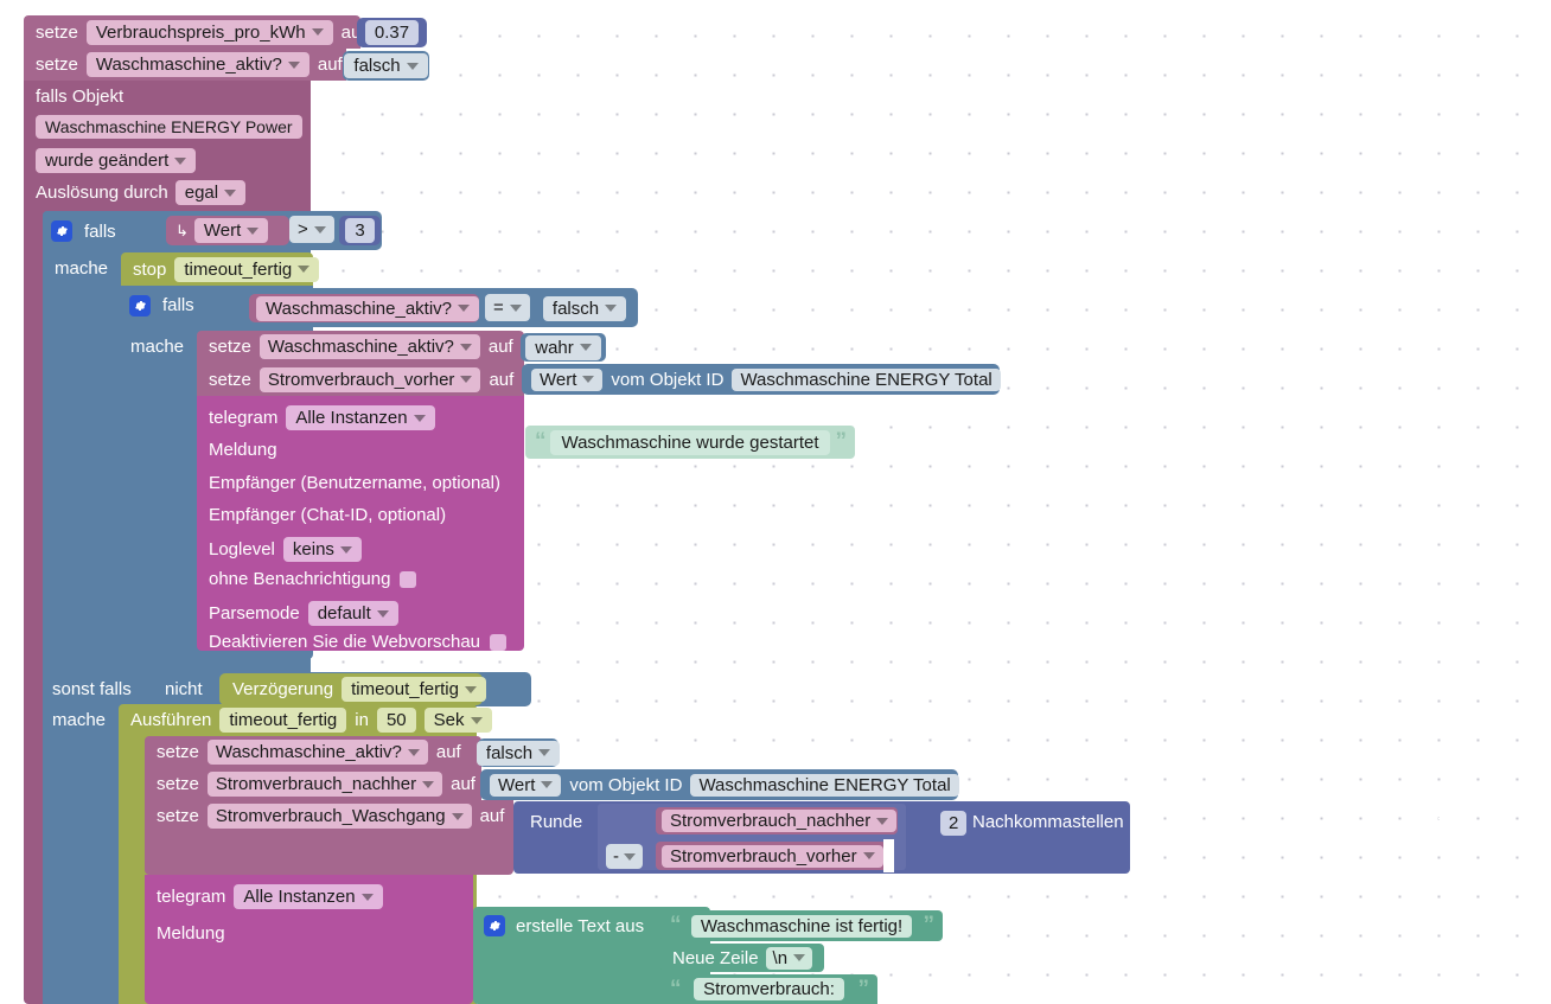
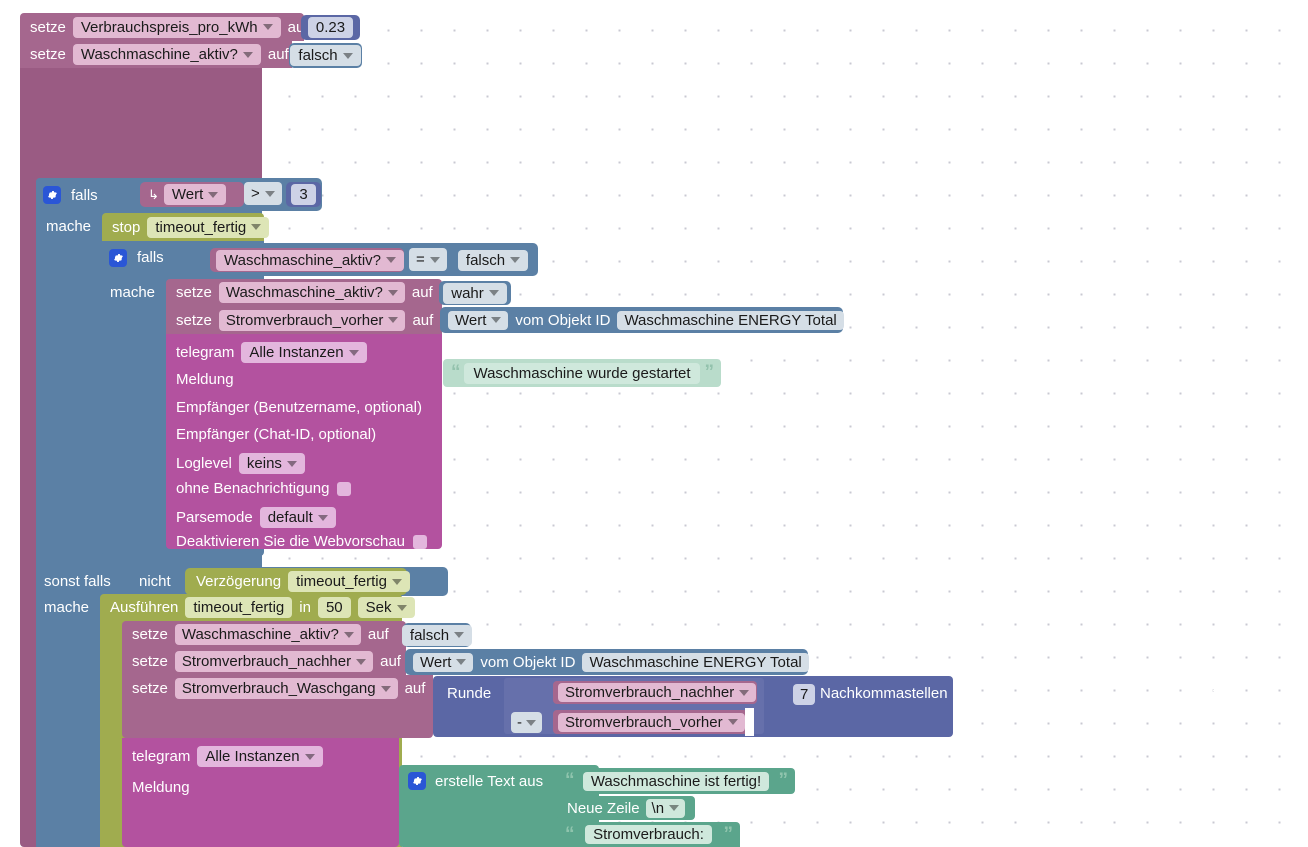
  setze
  Verbrauchspreis_pro_kWh
- 0.37
+ 0.23
  setze
  Waschmaschine_aktiv?
  auf
  falsch
- falls Objekt
- Waschmaschine ENERGY Power
- wurde geändert
- Auslösung durch
- egal
  falls
  ↳
  Wert
  >
  3
  mache
  stop
  timeout_fertig
  falls
  Waschmaschine_aktiv?
  =
  falsch
  mache
  setze
  Waschmaschine_aktiv?
  auf
  wahr
  setze
  Stromverbrauch_vorher
  auf
  Wert
  vom Objekt ID
  Waschmaschine ENERGY Total
  telegram
  Alle Instanzen
  Meldung
  Empfänger (Benutzername, optional)
  Empfänger (Chat-ID, optional)
  Loglevel
  keins
  ohne Benachrichtigung
  Parsemode
  default
  Deaktivieren Sie die Webvorschau
  “
  Waschmaschine wurde gestartet
  ”
  sonst falls
  nicht
  Verzögerung
  timeout_fertig
  mache
  Ausführen
  timeout_fertig
  in
  50
  Sek
  setze
  Waschmaschine_aktiv?
  auf
  falsch
  setze
  Stromverbrauch_nachher
  auf
  Wert
  vom Objekt ID
  Waschmaschine ENERGY Total
  setze
  Stromverbrauch_Waschgang
  auf
  Runde
  auf
  Stromverbrauch_nachher
  -
  Stromverbrauch_vorher
- 2
+ 7
  Nachkommastellen
  telegram
  Alle Instanzen
  Meldung
  erstelle Text aus
  “
  Waschmaschine ist fertig!
  ”
  Neue Zeile
  \n
  “
  Stromverbrauch:
  ”
